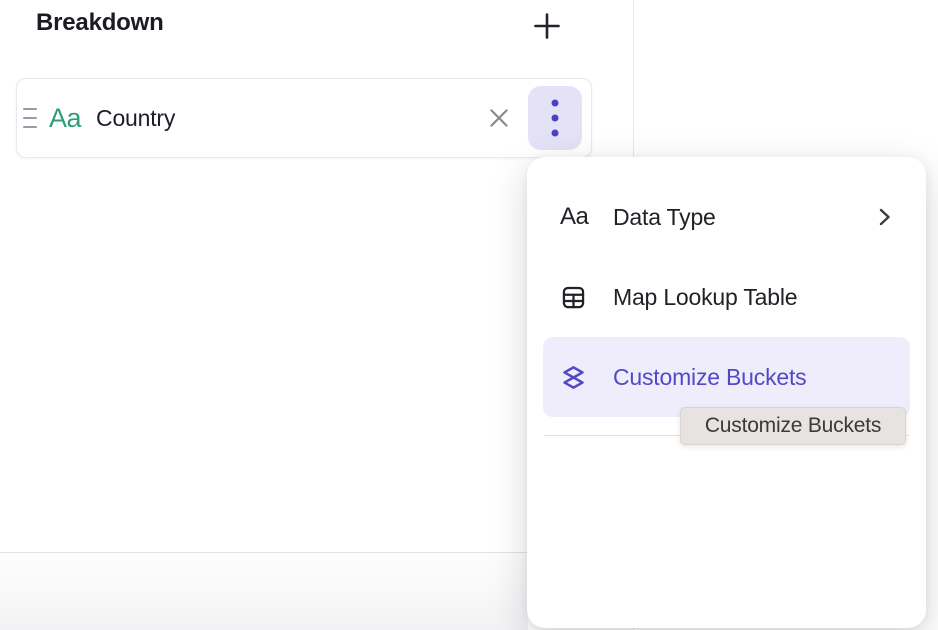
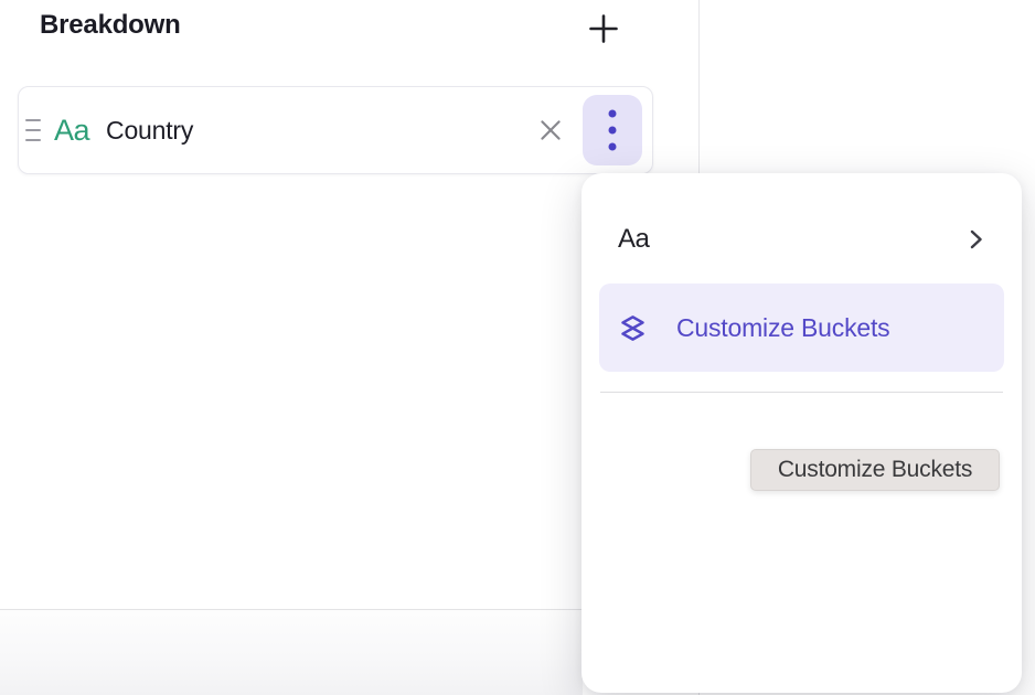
  Breakdown
  Aa
  Country
  Aa
- Data Type
- Map Lookup Table
  Customize Buckets
  Customize Buckets
